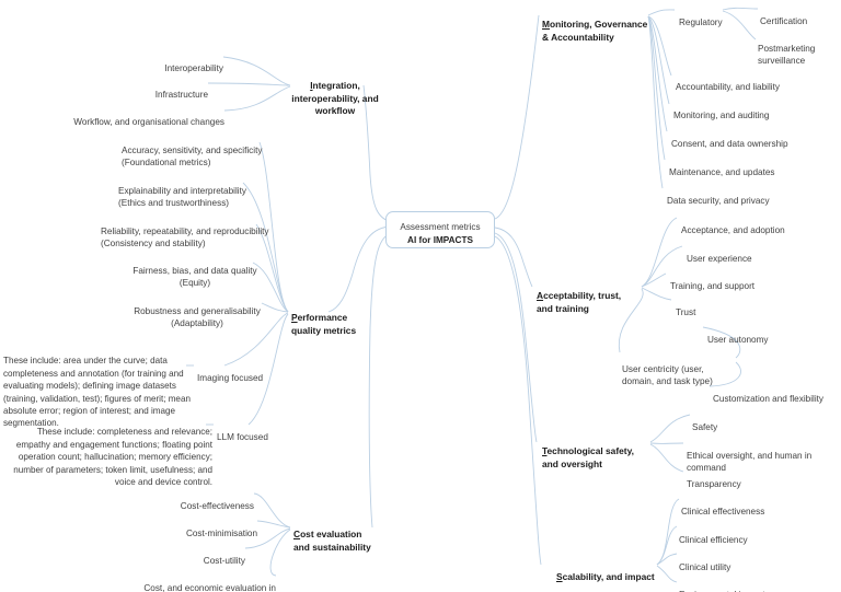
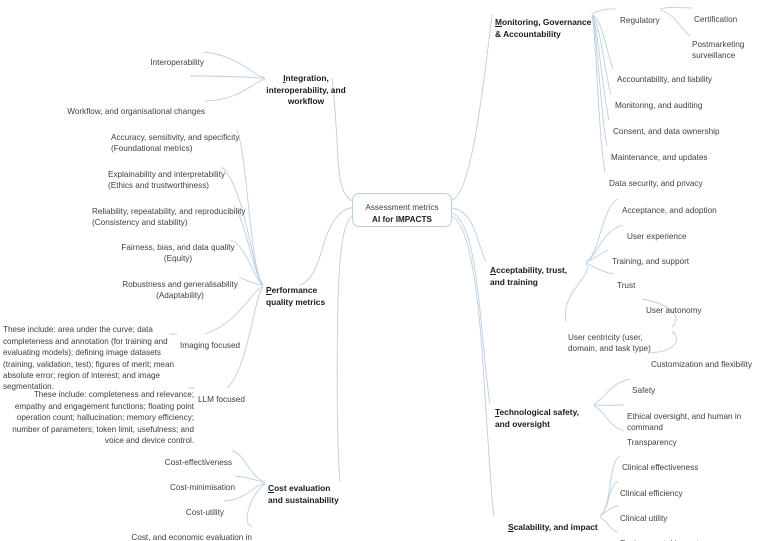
  Assessment metrics
  AI for IMPACTS
  Integration,
  interoperability, and
  workflow
  Interoperability
- Infrastructure
  Workflow, and organisational changes
  Performance
  quality metrics
  Accuracy, sensitivity, and specificity
  (Foundational metrics)
  Explainability and interpretability
  (Ethics and trustworthiness)
  Reliability, repeatability, and reproducibility
  (Consistency and stability)
  Fairness, bias, and data quality
  (Equity)
  Robustness and generalisability
  (Adaptability)
  Imaging focused
  LLM focused
  These include: area under the curve; data completeness and annotation (for training and evaluating models); defining image datasets (training, validation, test); figures of merit; mean absolute error; region of interest; and image segmentation.
  These include: completeness and relevance; empathy and engagement functions; floating point operation count; hallucination; memory efficiency; number of parameters; token limit, usefulness; and voice and device control.
  Cost evaluation
  and sustainability
  Cost-effectiveness
  Cost-minimisation
  Cost-utility
  Cost, and economic evaluation in
  Monitoring, Governance
  & Accountability
  Regulatory
  Certification
  Postmarketing
  surveillance
  Accountability, and liability
  Monitoring, and auditing
  Consent, and data ownership
  Maintenance, and updates
  Data security, and privacy
  Acceptability, trust,
  and training
  Acceptance, and adoption
  User experience
  Training, and support
  Trust
  User centricity (user,
  domain, and task type)
  User autonomy
  Customization and flexibility
  Technological safety,
  and oversight
  Safety
  Ethical oversight, and human in command
  Transparency
  Scalability, and impact
  Clinical effectiveness
  Clinical efficiency
  Clinical utility
